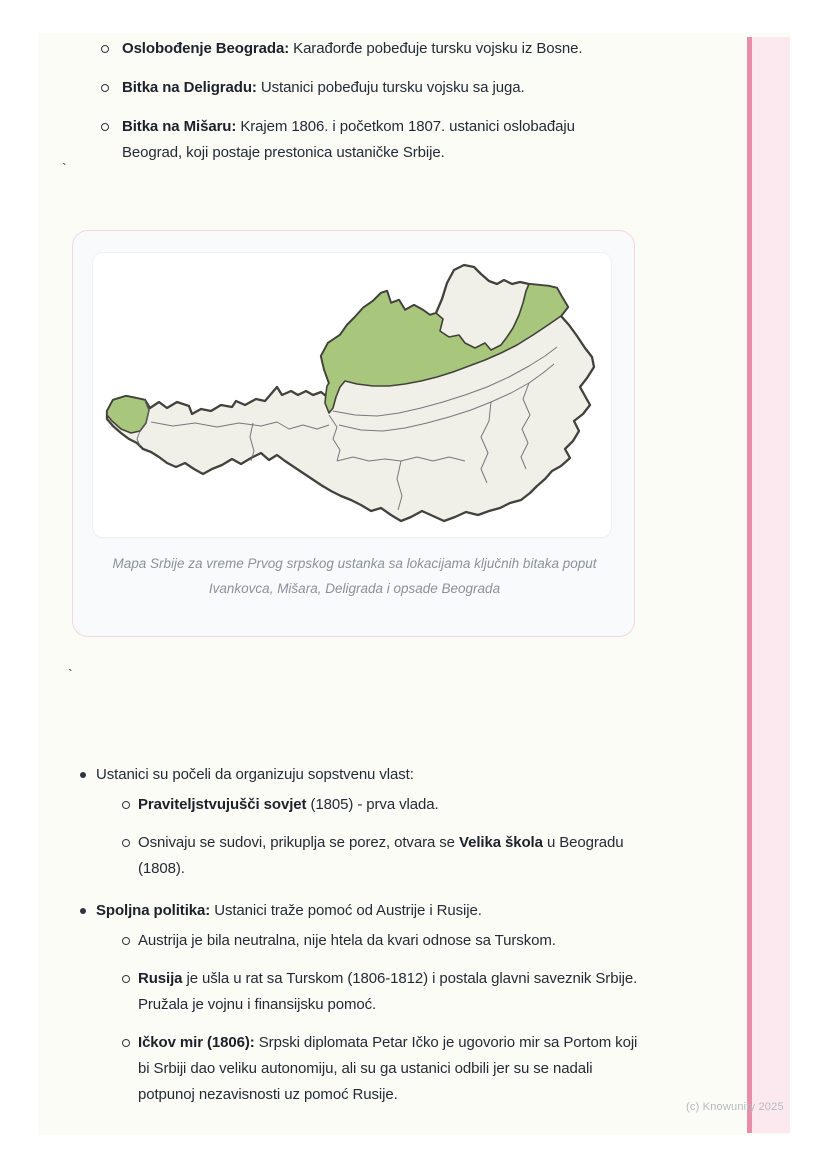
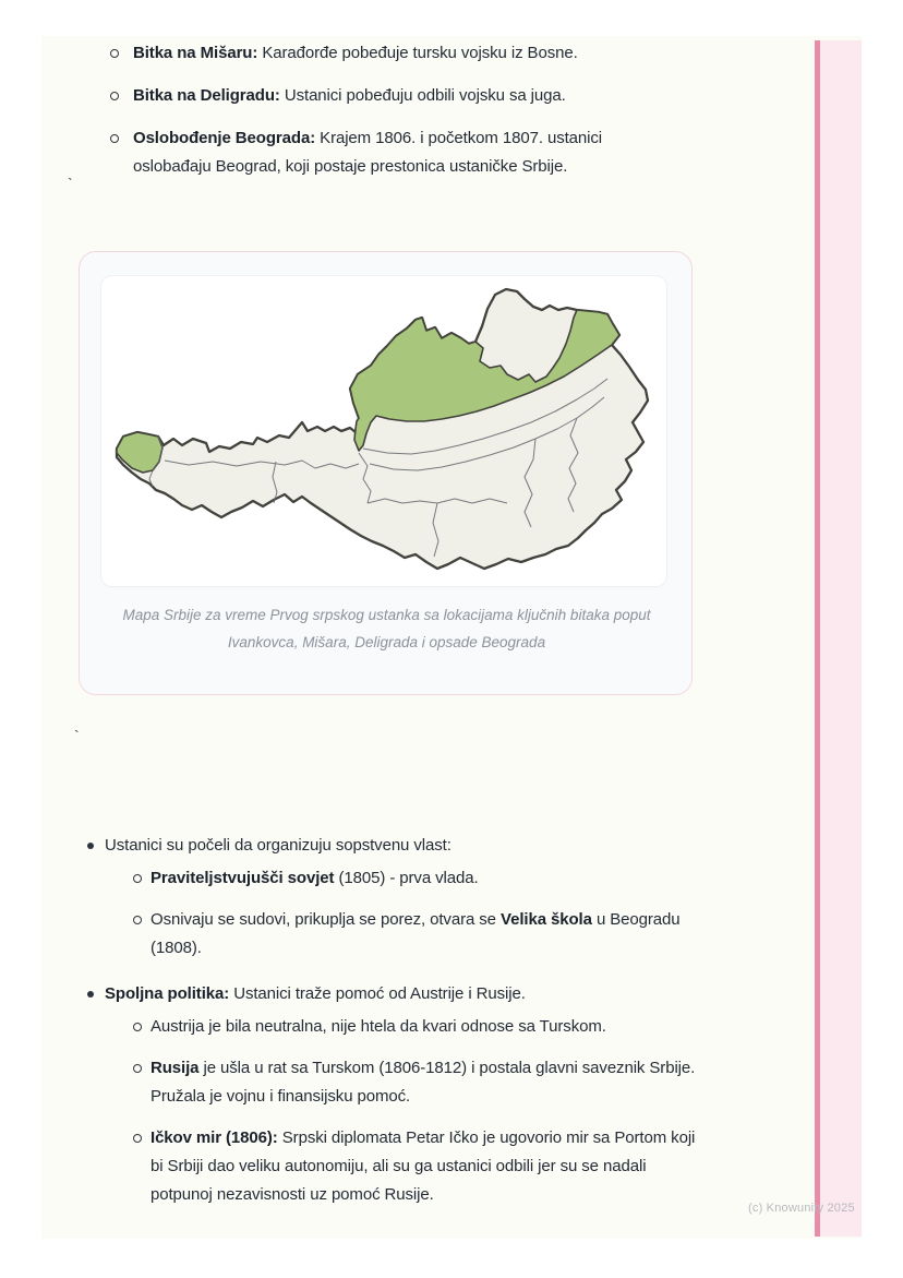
- Oslobođenje Beograda: Karađorđe pobeđuje tursku vojsku iz Bosne.
+ Bitka na Mišaru: Karađorđe pobeđuje tursku vojsku iz Bosne.
- Bitka na Deligradu: Ustanici pobeđuju tursku vojsku sa juga.
+ Bitka na Deligradu: Ustanici pobeđuju odbili vojsku sa juga.
- Bitka na Mišaru: Krajem 1806. i početkom 1807. ustanici oslobađaju Beograd, koji postaje prestonica ustaničke Srbije.
+ Oslobođenje Beograda: Krajem 1806. i početkom 1807. ustanici oslobađaju Beograd, koji postaje prestonica ustaničke Srbije.
  `
  Mapa Srbije za vreme Prvog srpskog ustanka sa lokacijama ključnih bitaka poput Ivankovca, Mišara, Deligrada i opsade Beograda
  `
  Ustanici su počeli da organizuju sopstvenu vlast:
  Praviteljstvujušči sovjet (1805) - prva vlada.
  Osnivaju se sudovi, prikuplja se porez, otvara se Velika škola u Beogradu (1808).
  Spoljna politika: Ustanici traže pomoć od Austrije i Rusije.
  Austrija je bila neutralna, nije htela da kvari odnose sa Turskom.
  Rusija je ušla u rat sa Turskom (1806-1812) i postala glavni saveznik Srbije. Pružala je vojnu i finansijsku pomoć.
  Ičkov mir (1806): Srpski diplomata Petar Ičko je ugovorio mir sa Portom koji bi Srbiji dao veliku autonomiju, ali su ga ustanici odbili jer su se nadali potpunoj nezavisnosti uz pomoć Rusije.
  (c) Knowunity 2025
